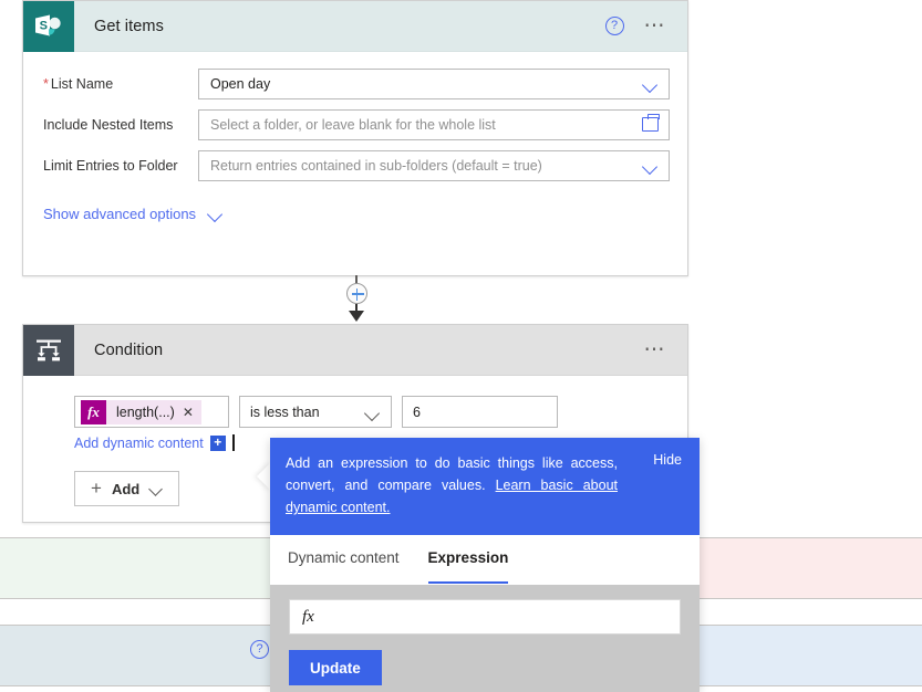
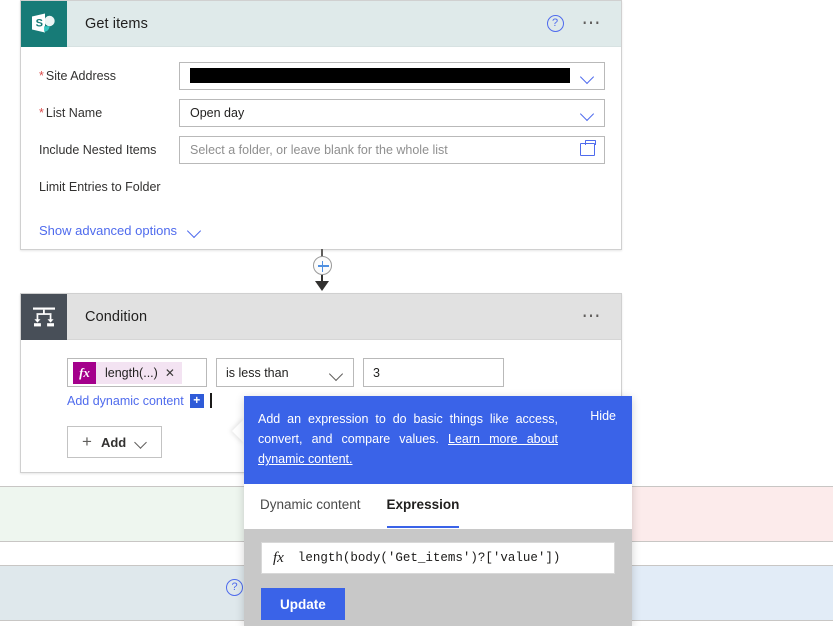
  ?
  S
  Get items
  ?
  ⋯
+ * Site Address
  * List Name
  Open day
  Include Nested Items
  Select a folder, or leave blank for the whole list
  Limit Entries to Folder
- Return entries contained in sub-folders (default = true)
  Show advanced options
  Condition
  ⋯
  fx
  length(...)
  ✕
  is less than
- 6
+ 3
  Add dynamic content
  +
  +
  Add
- Add an expression to do basic things like access, convert, and compare values. Learn basic about dynamic content.
+ Add an expression to do basic things like access, convert, and compare values. Learn more about dynamic content.
  Hide
  Dynamic content
  Expression
  fx
+ length(body('Get_items')?['value'])
  Update
